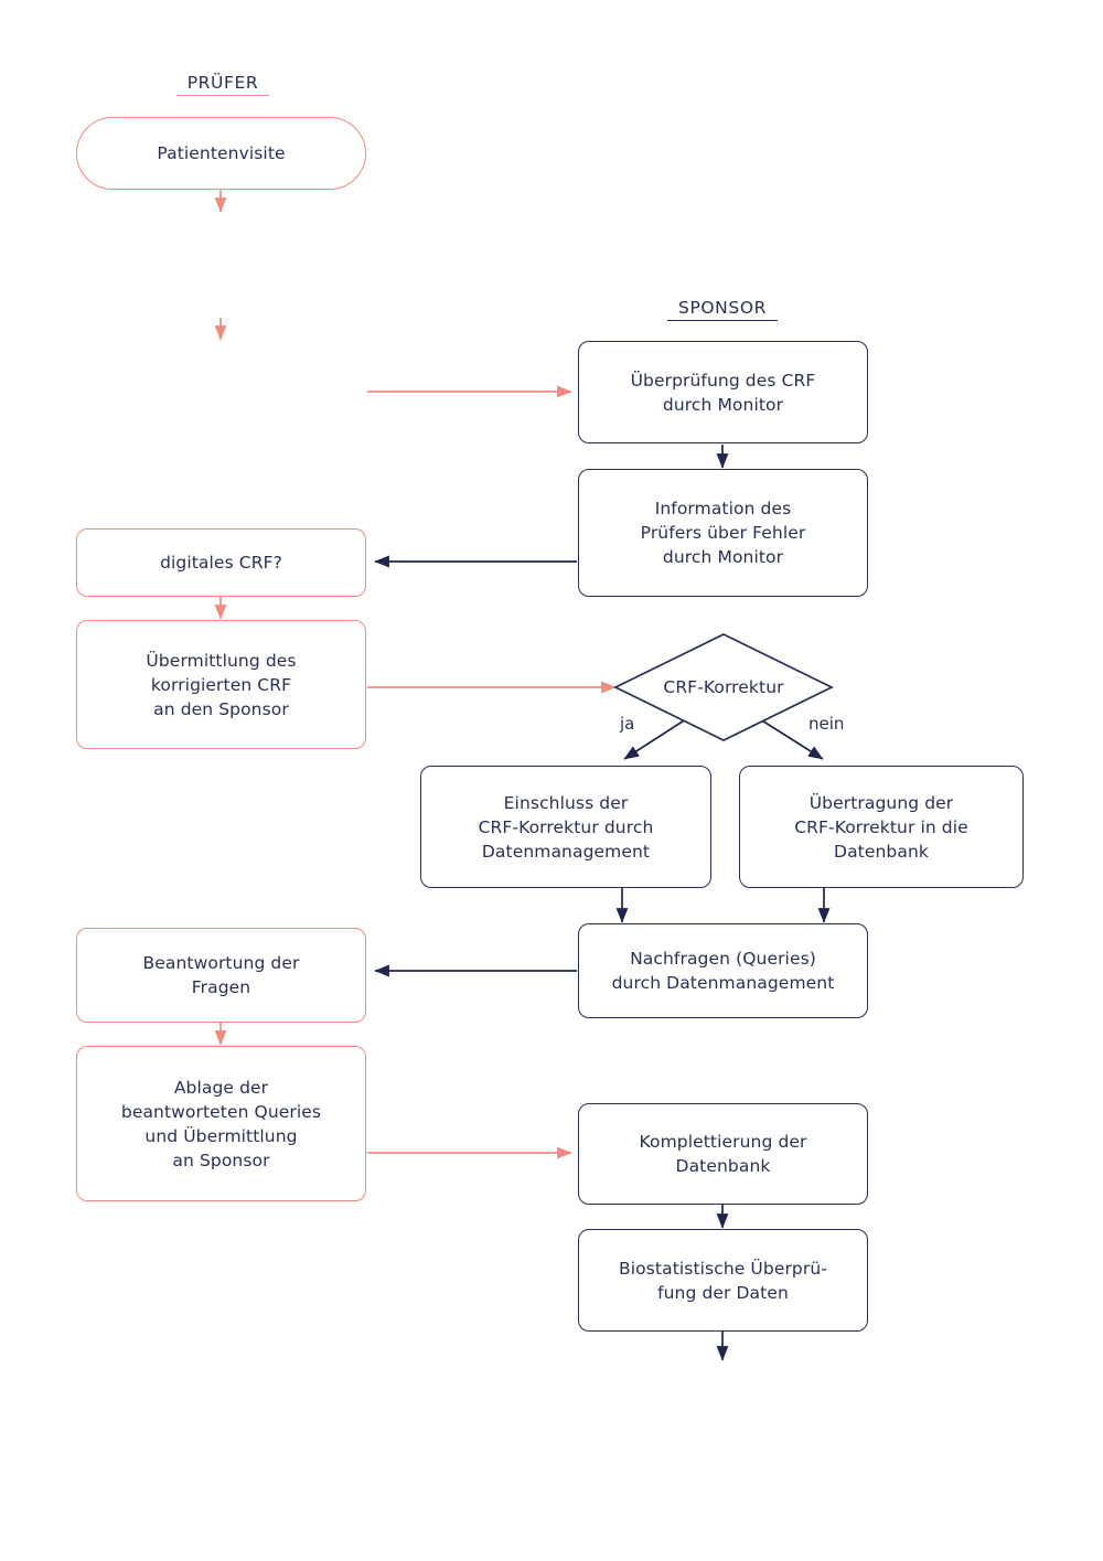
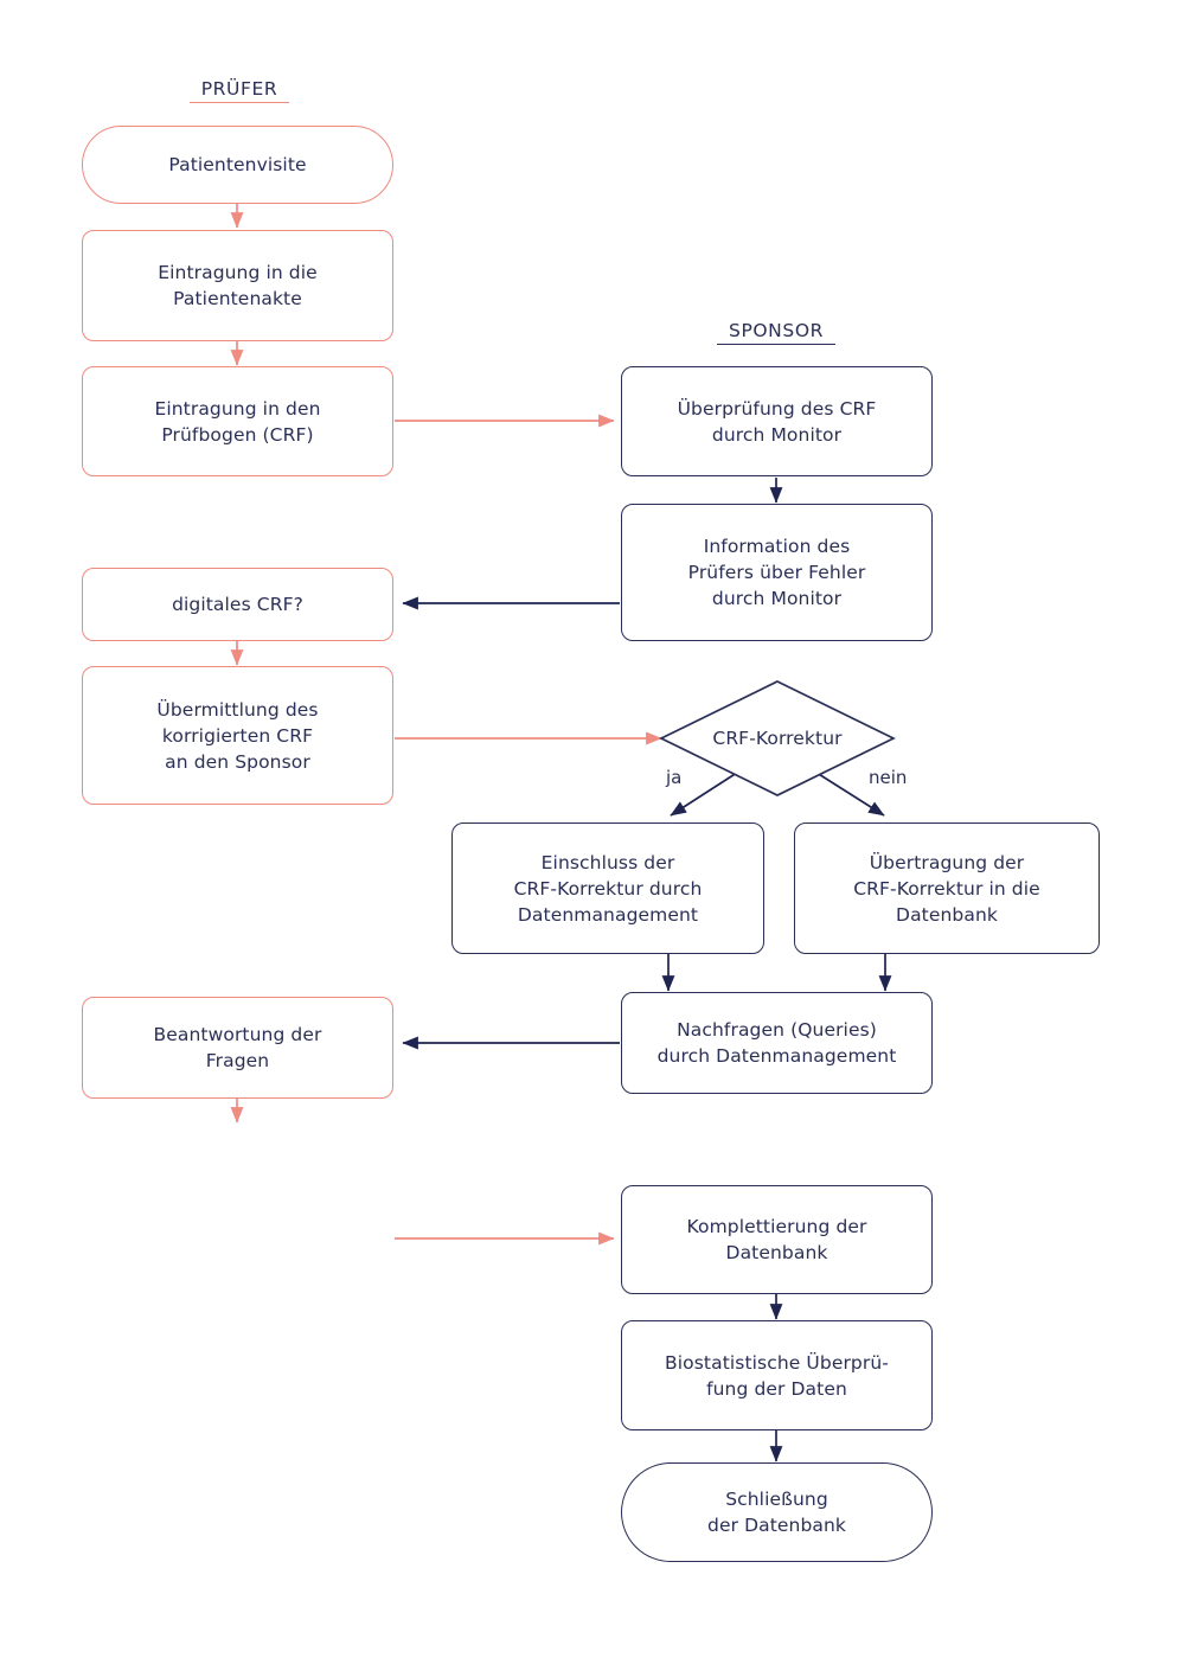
  PRÜFER
  SPONSOR
  Patientenvisite
+ Eintragung in die
+ Patientenakte
+ Eintragung in den
+ Prüfbogen (CRF)
  digitales CRF?
  Übermittlung des
  korrigierten CRF
  an den Sponsor
  Beantwortung der
  Fragen
- Ablage der
- beantworteten Queries
- und Übermittlung
- an Sponsor
  Überprüfung des CRF
  durch Monitor
  Information des
  Prüfers über Fehler
  durch Monitor
  CRF-Korrektur
  ja
  nein
  Einschluss der
  CRF-Korrektur durch
  Datenmanagement
  Übertragung der
  CRF-Korrektur in die
  Datenbank
  Nachfragen (Queries)
  durch Datenmanagement
  Komplettierung der
  Datenbank
  Biostatistische Überprü-
  fung der Daten
+ Schließung
+ der Datenbank
